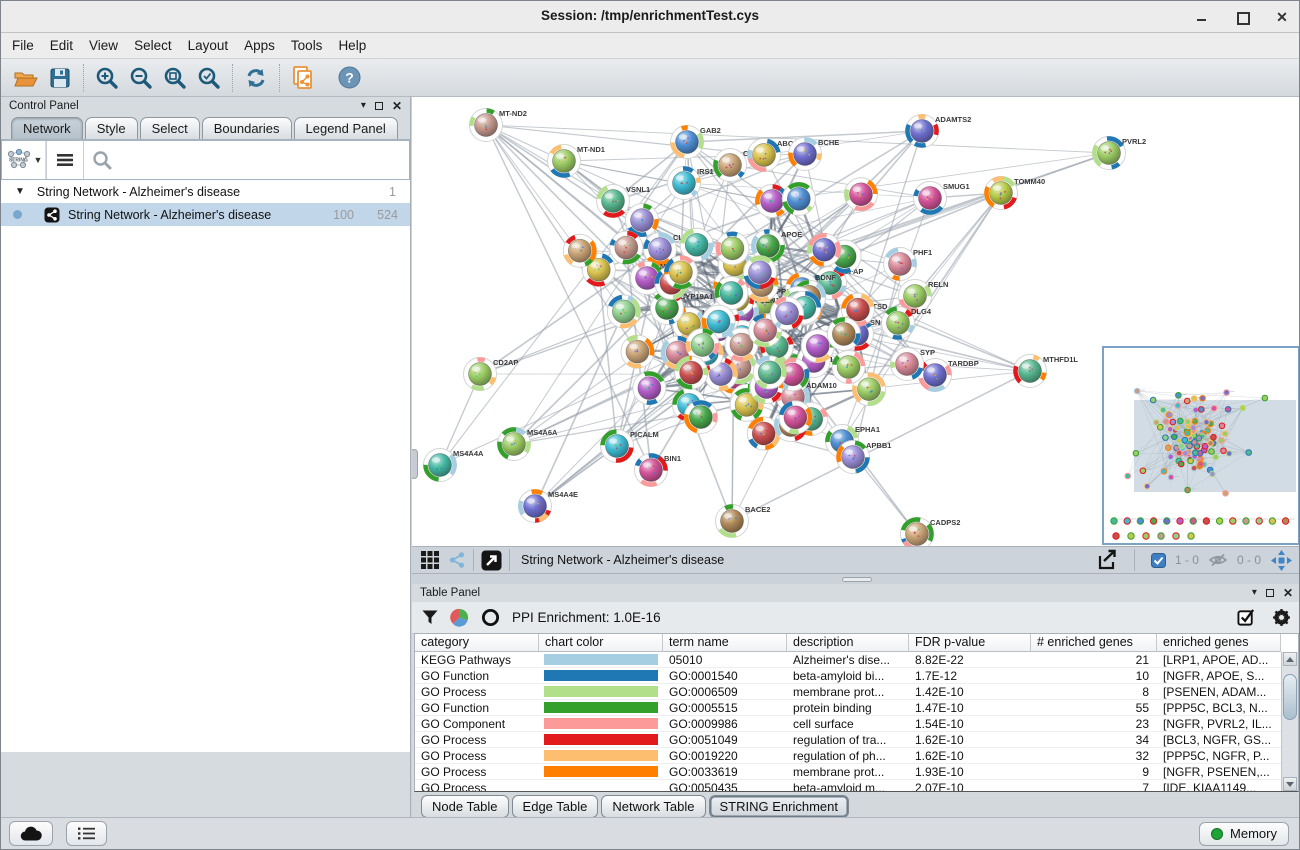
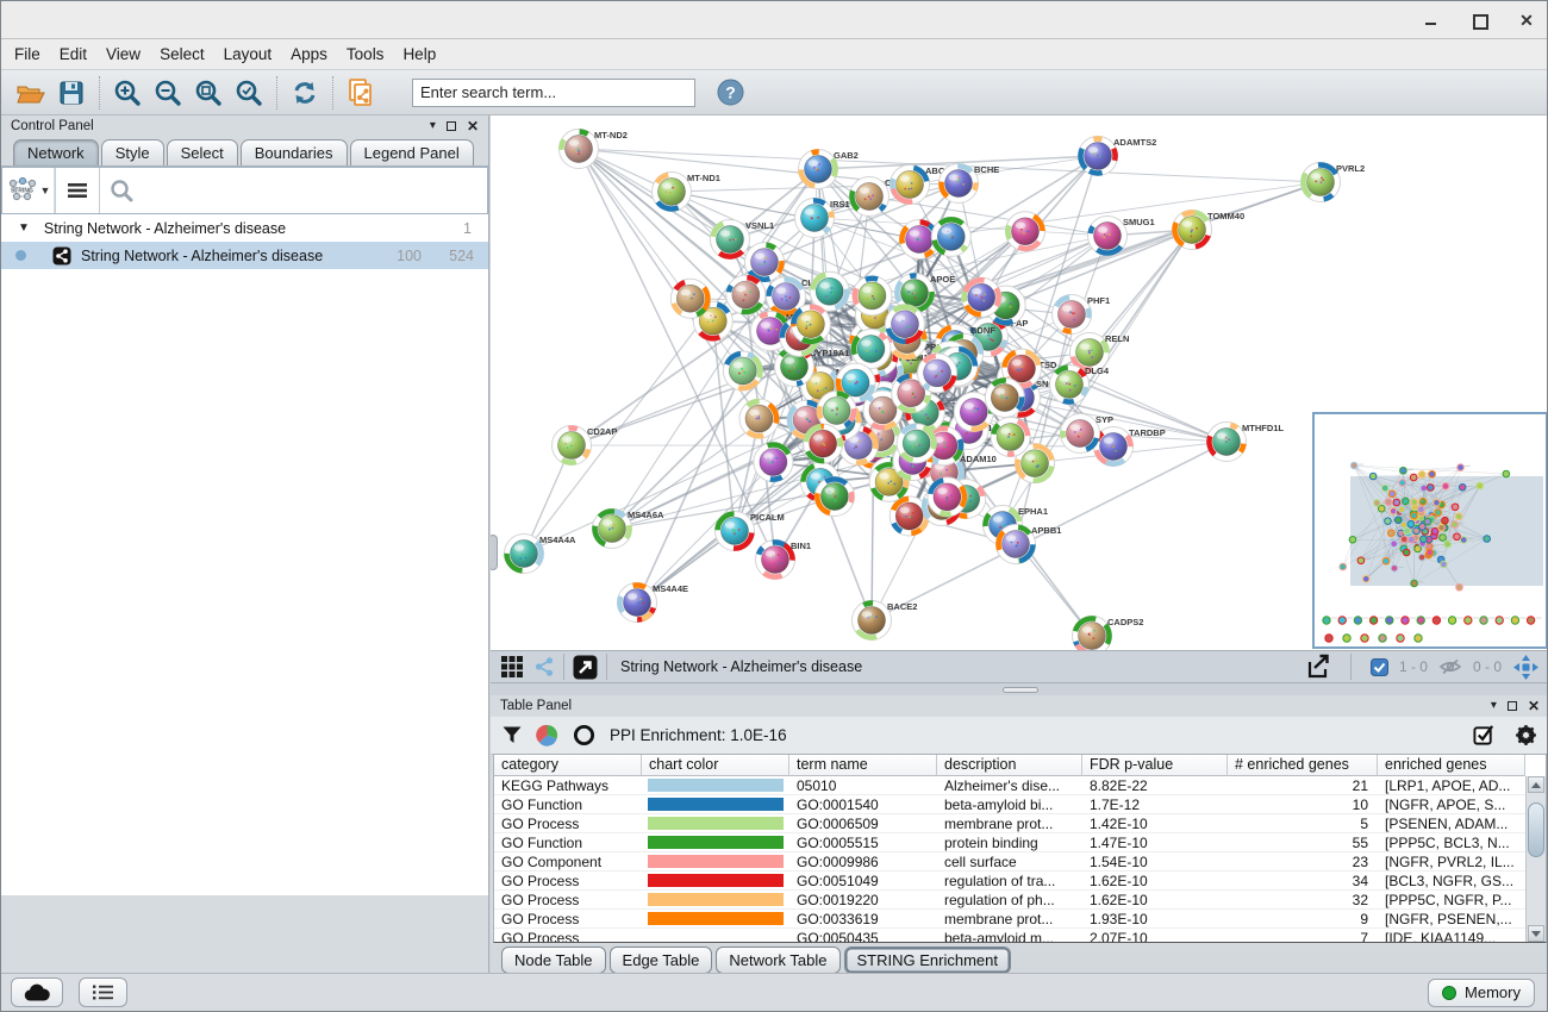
- Session: /tmp/enrichmentTest.cys
  ✕
  File
  Edit
  View
  Select
  Layout
  Apps
  Tools
  Help
+ Enter search term...
  ?
  Control Panel
  ▾
  ✕
  Network
  Style
  Select
  Boundaries
  Legend Panel
  ▼
  ▼
  String Network - Alzheimer's disease
  1
  String Network - Alzheimer's disease
  100
  524
  MT-ND2
  MT-ND1
  VSNL1
  GAB2
  IRS1
  BCHE
  SMUG1
  TOMM40
  PVRL2
  ADAMTS2
  PHF1
  RELN
  BDNF
  MTHFD1L
  TARDBP
  CD2AP
  MS4A4A
  MS4A6A
  MS4A4E
  PICALM
  BIN1
  EPHA1
  APBB1
  BACE2
  CADPS2
  APOE
  CYP19A1
  TSD
  DLG4
  SYP
  ADAM10
  String Network - Alzheimer's disease
  1 - 0
  0 - 0
  Table Panel
  ▾
  ✕
  PPI Enrichment: 1.0E-16
  category
  chart color
  term name
  description
  FDR p-value
  # enriched genes
  enriched genes
  KEGG Pathways
  05010
  Alzheimer's dise...
  8.82E-22
  21
  [LRP1, APOE, AD...
  GO Function
  GO:0001540
  beta-amyloid bi...
  1.7E-12
  10
  [NGFR, APOE, S...
  GO Process
  GO:0006509
  membrane prot...
  1.42E-10
- 8
+ 5
  [PSENEN, ADAM...
  GO Function
  GO:0005515
  protein binding
  1.47E-10
  55
  [PPP5C, BCL3, N...
  GO Component
  GO:0009986
  cell surface
  1.54E-10
  23
  [NGFR, PVRL2, IL...
  GO Process
  GO:0051049
  regulation of tra...
  1.62E-10
  34
  [BCL3, NGFR, GS...
  GO Process
  GO:0019220
  regulation of ph...
  1.62E-10
  32
  [PPP5C, NGFR, P...
  GO Process
  GO:0033619
  membrane prot...
  1.93E-10
  9
  [NGFR, PSENEN,...
  GO Process
  GO:0050435
  beta-amyloid m...
  2.07E-10
  7
  [IDE, KIAA1149...
  Node Table
  Edge Table
  Network Table
  STRING Enrichment
  Memory
